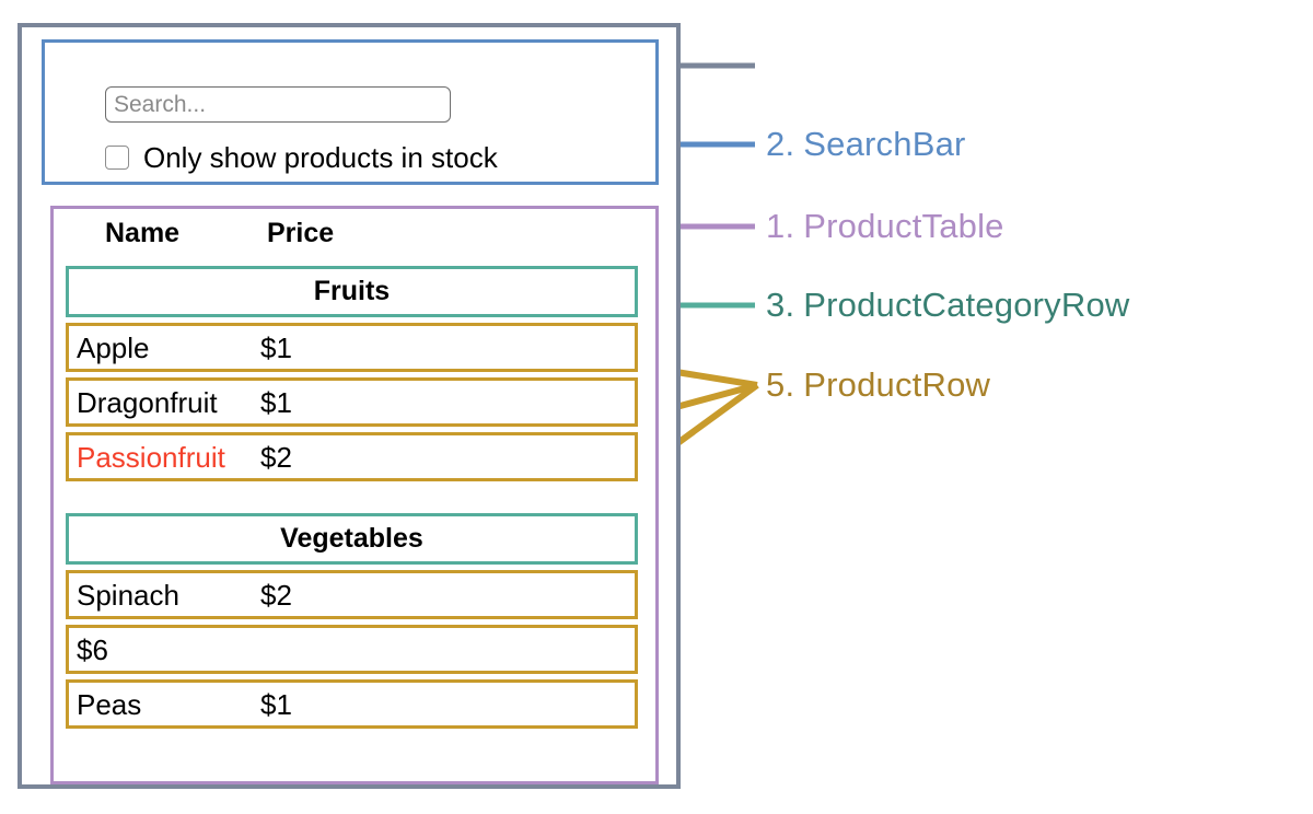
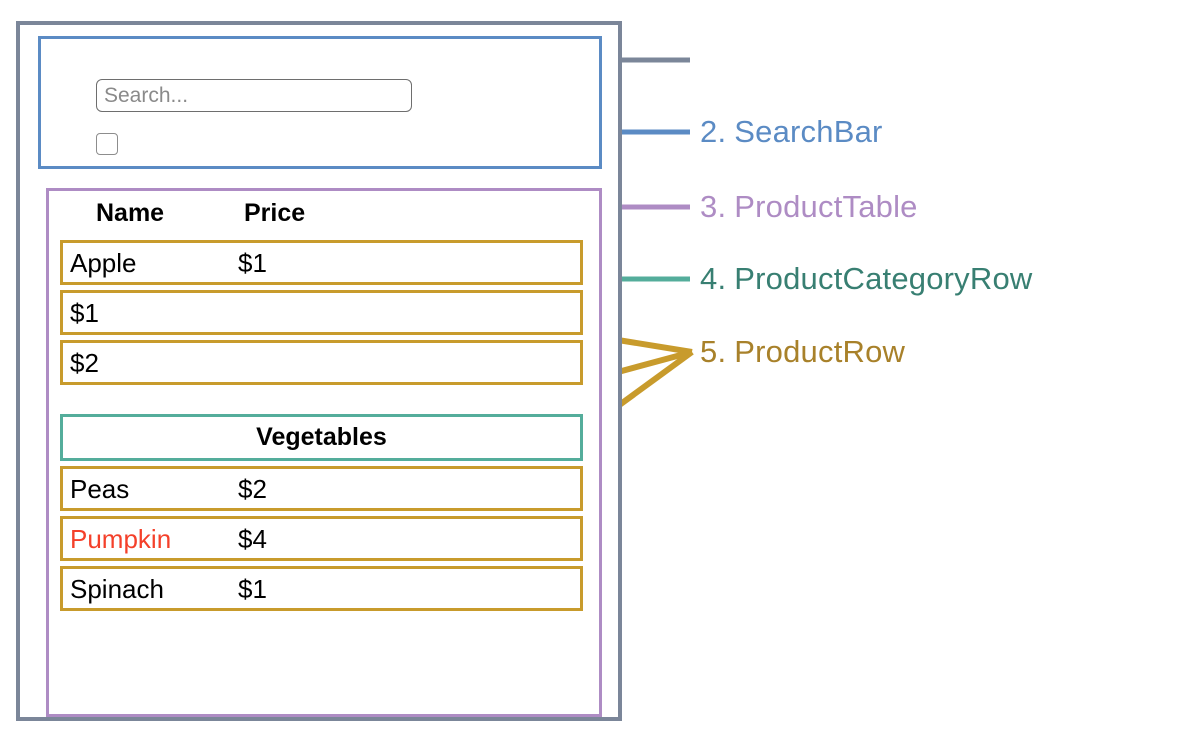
  Search...
- Only show products in stock
  Name
  Price
- Fruits
  Apple
  $1
- Dragonfruit
  $1
- Passionfruit
  $2
  Vegetables
- Spinach
+ Peas
  $2
+ Pumpkin
- $6
+ $4
- Peas
+ Spinach
  $1
  2. SearchBar
- 1. ProductTable
+ 3. ProductTable
- 3. ProductCategoryRow
+ 4. ProductCategoryRow
  5. ProductRow
